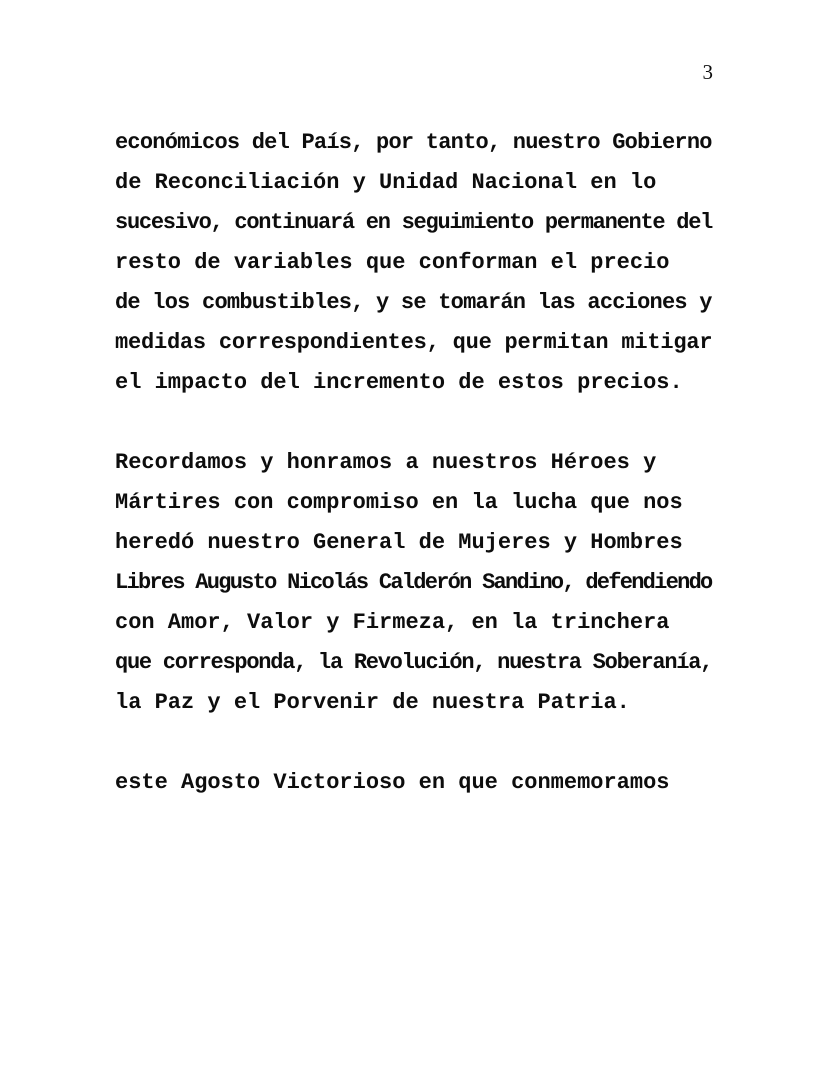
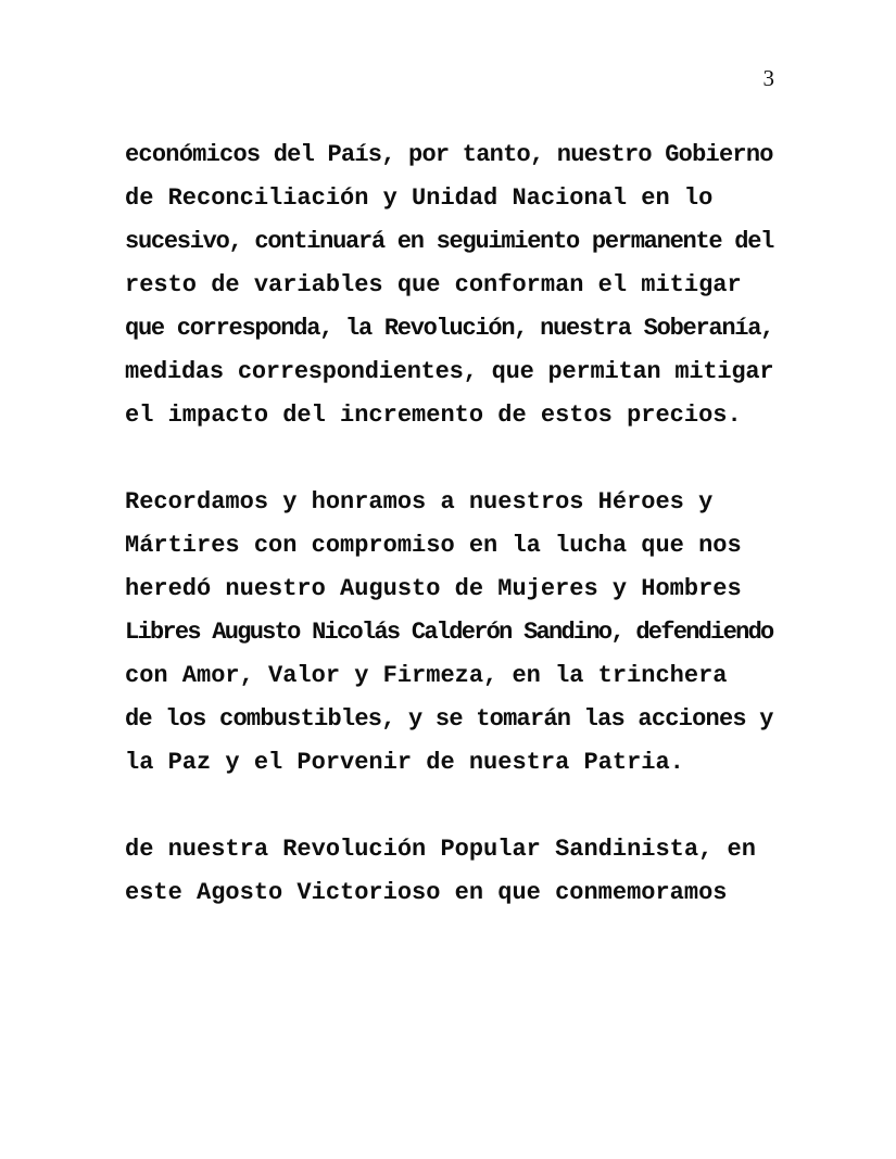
  3
  económicos del País, por tanto, nuestro Gobierno
  de Reconciliación y Unidad Nacional en lo
  sucesivo, continuará en seguimiento permanente del
- resto de variables que conforman el precio
+ resto de variables que conforman el mitigar
- de los combustibles, y se tomarán las acciones y
+ que corresponda, la Revolución, nuestra Soberanía,
  medidas correspondientes, que permitan mitigar
  el impacto del incremento de estos precios.
  Recordamos y honramos a nuestros Héroes y
  Mártires con compromiso en la lucha que nos
- heredó nuestro General de Mujeres y Hombres
+ heredó nuestro Augusto de Mujeres y Hombres
  Libres Augusto Nicolás Calderón Sandino, defendiendo
  con Amor, Valor y Firmeza, en la trinchera
- que corresponda, la Revolución, nuestra Soberanía,
+ de los combustibles, y se tomarán las acciones y
  la Paz y el Porvenir de nuestra Patria.
+ de nuestra Revolución Popular Sandinista, en
  este Agosto Victorioso en que conmemoramos
